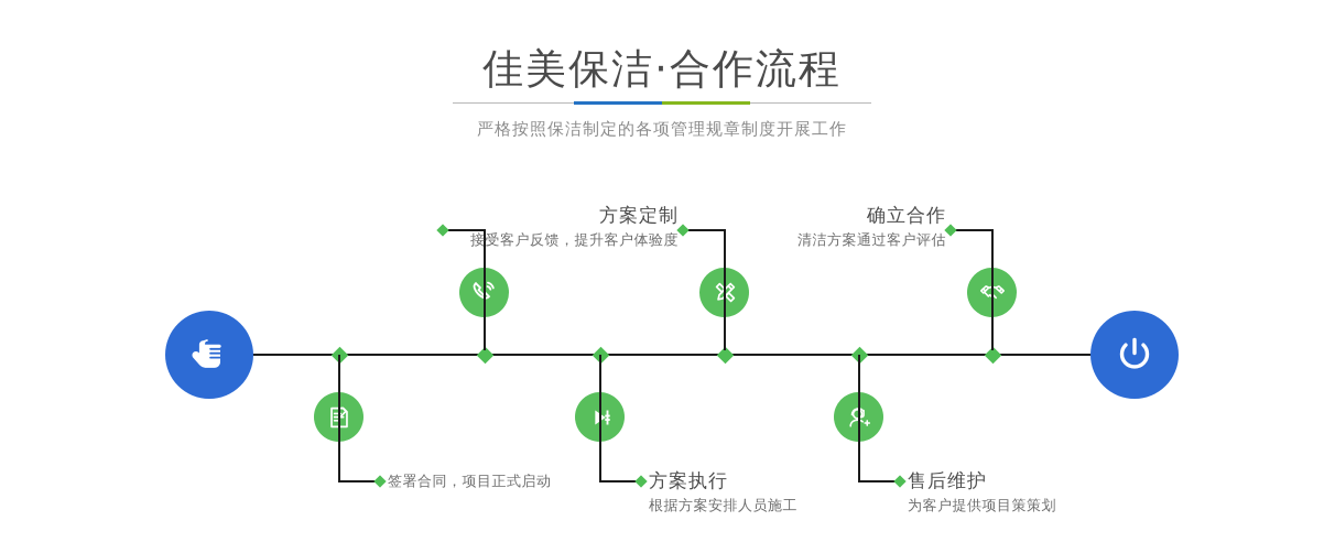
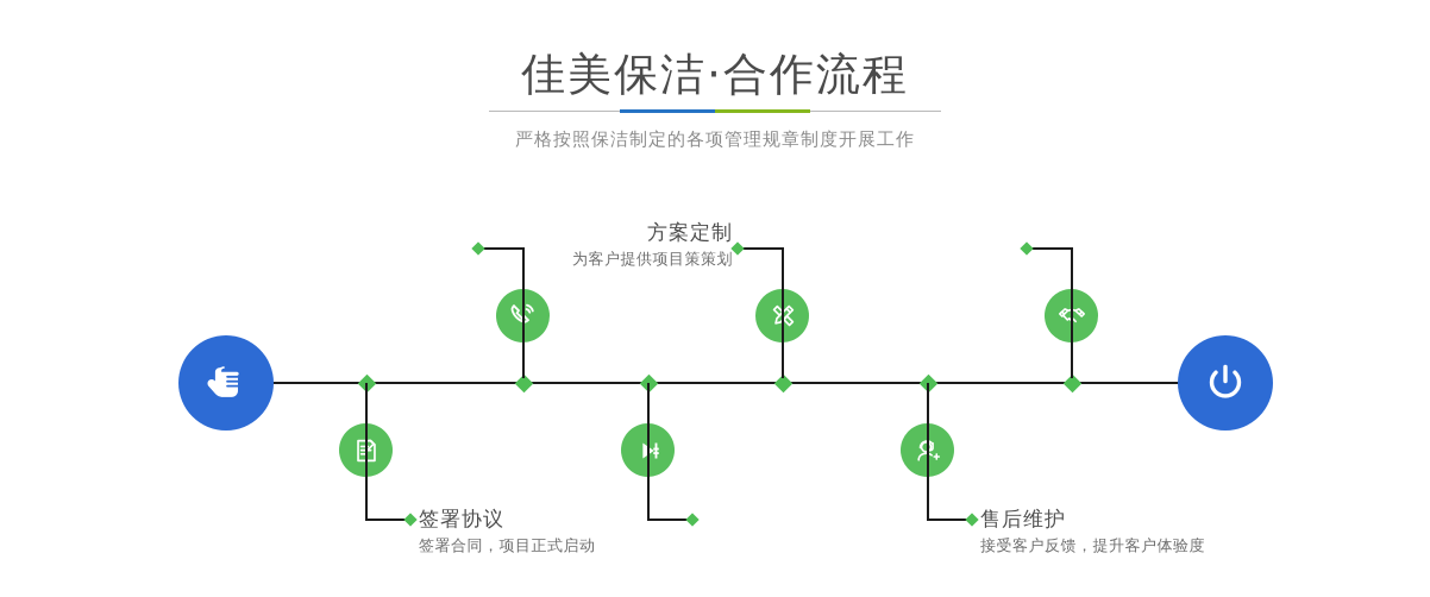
  佳美保洁·合作流程
  严格按照保洁制定的各项管理规章制度开展工作
+ 签署协议
  签署合同，项目正式启动
- 方案执行
- 根据方案安排人员施工
  方案定制
- 接受客户反馈，提升客户体验度
+ 为客户提供项目策策划
  售后维护
- 为客户提供项目策策划
+ 接受客户反馈，提升客户体验度
- 确立合作
- 清洁方案通过客户评估
